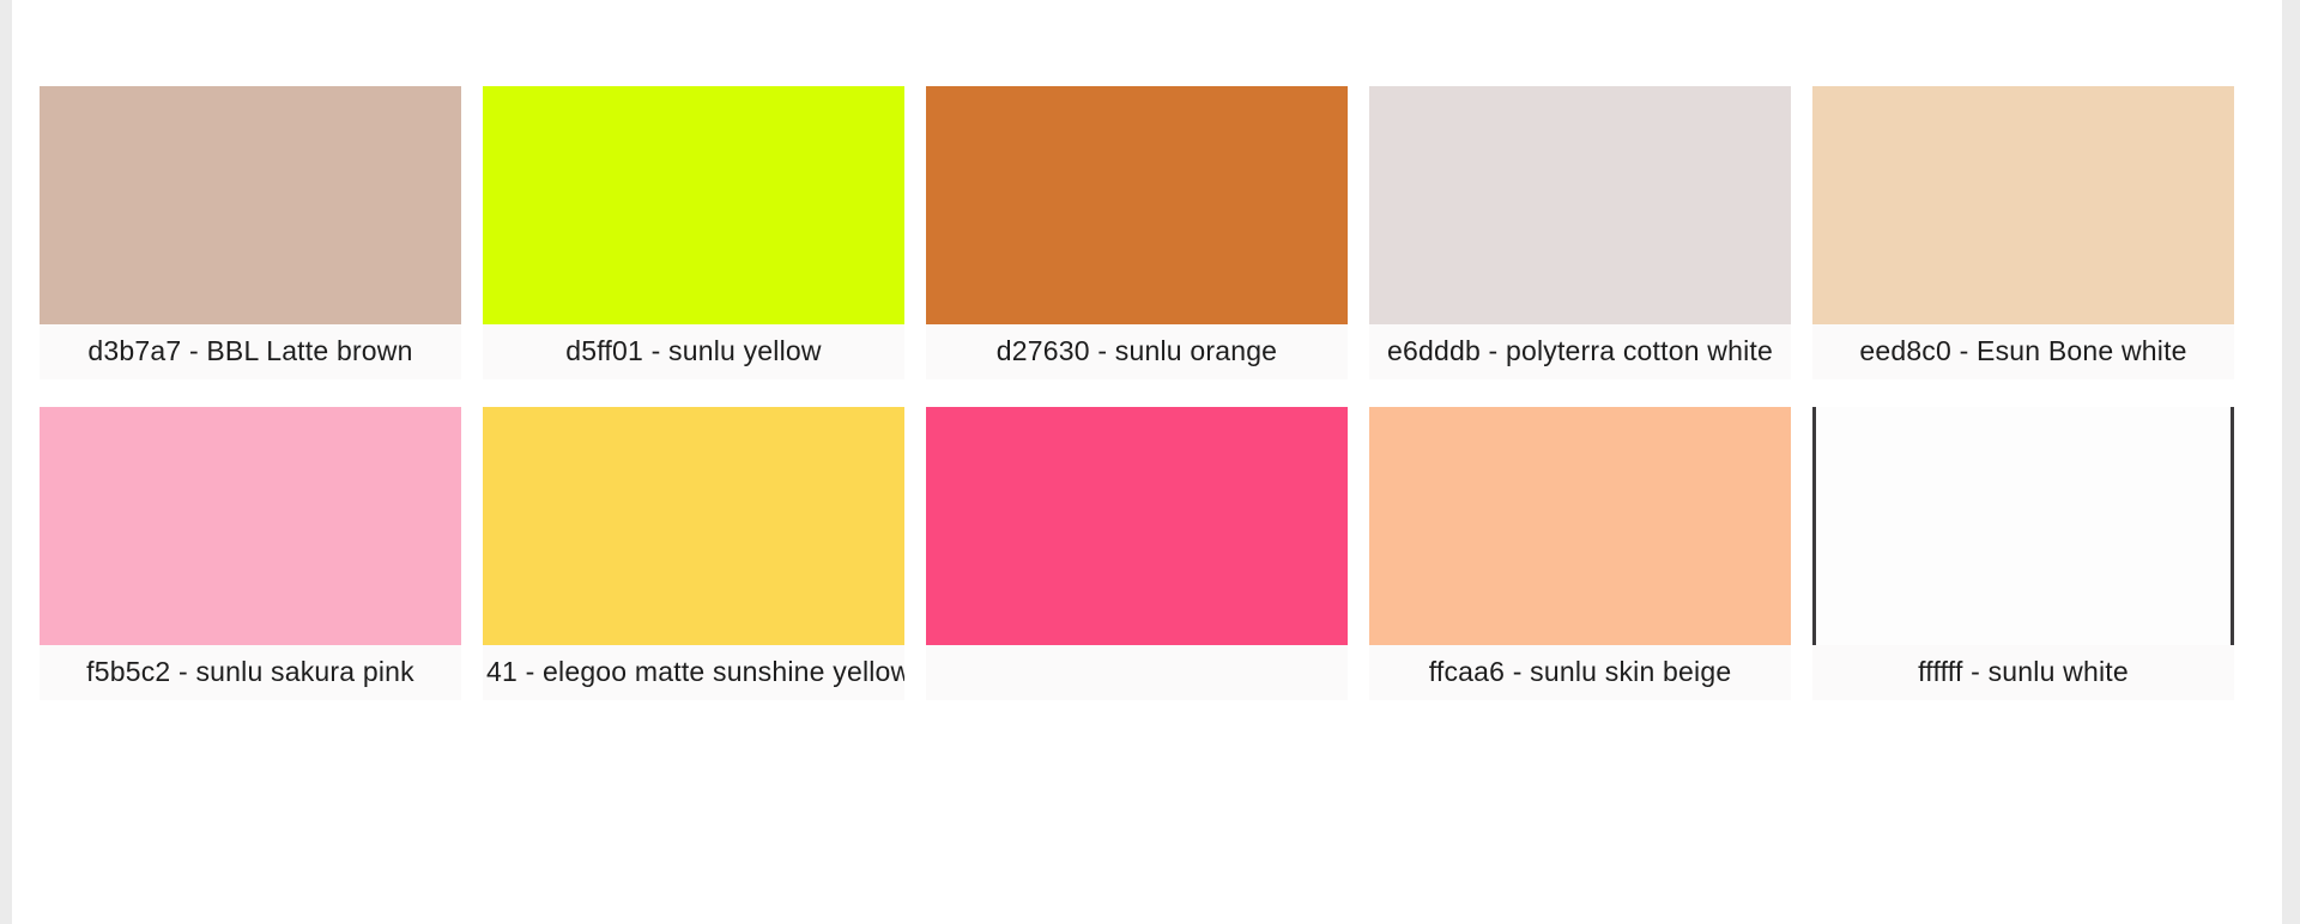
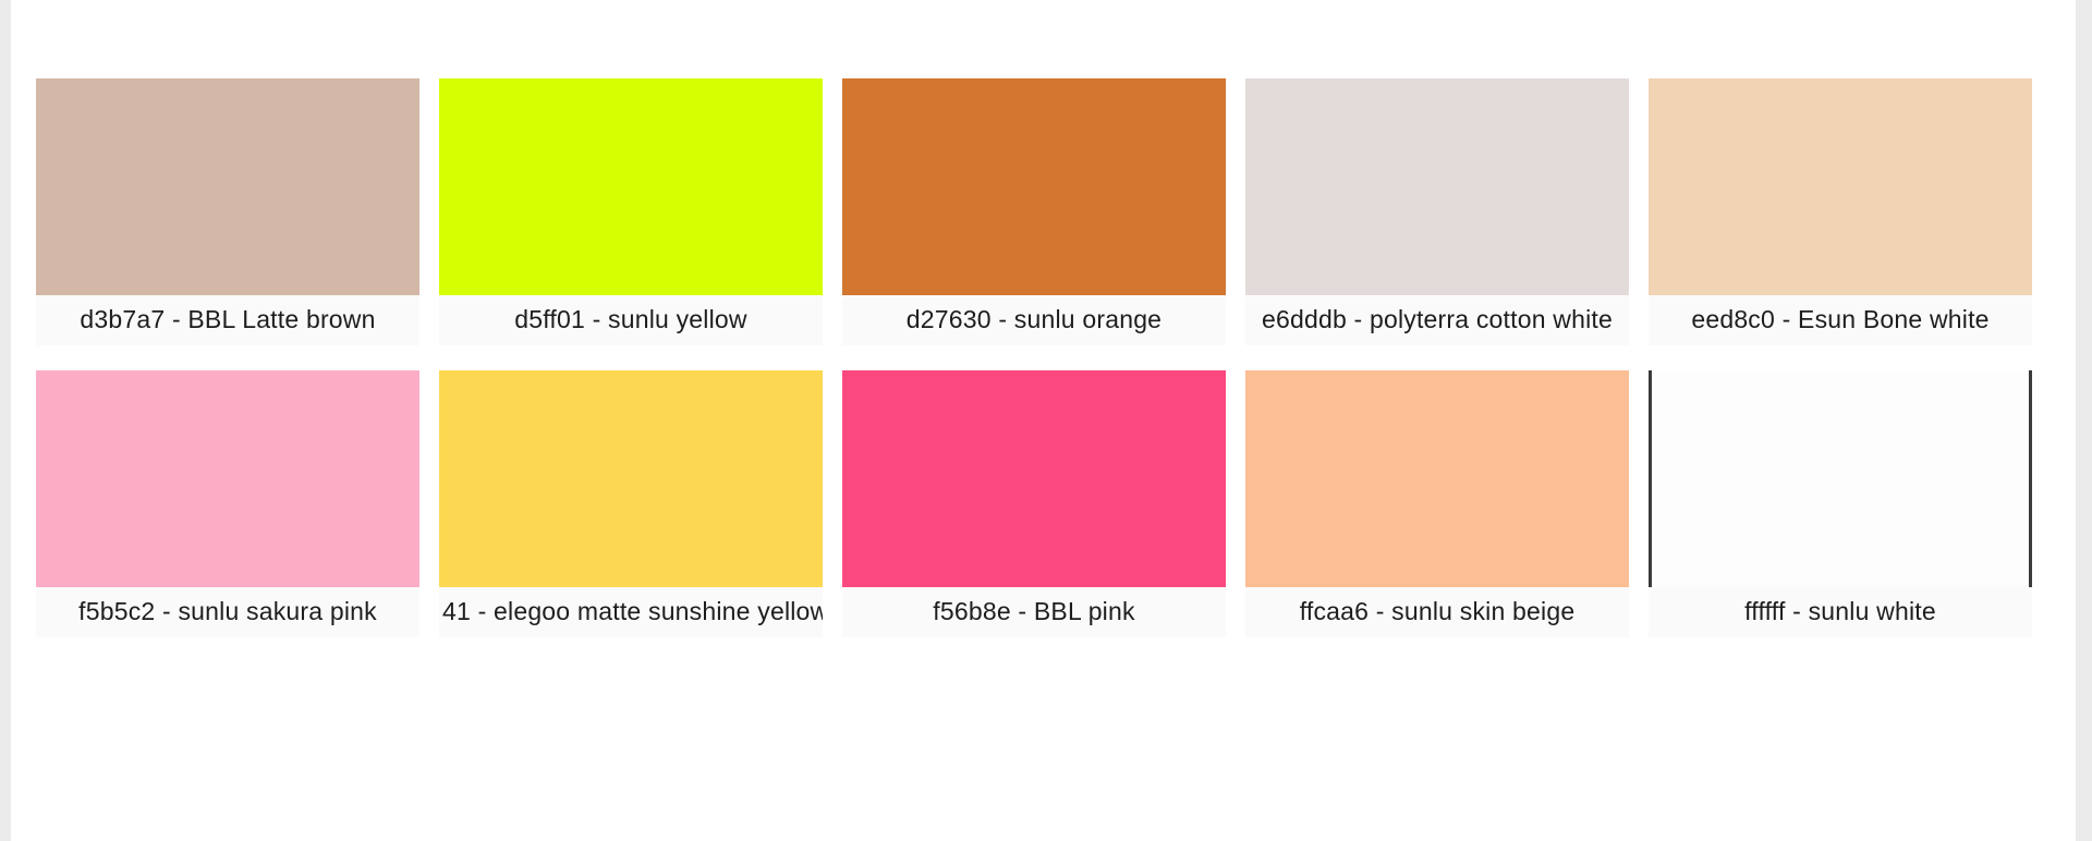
  d3b7a7 - BBL Latte brown
  d5ff01 - sunlu yellow
  d27630 - sunlu orange
  e6dddb - polyterra cotton white
  eed8c0 - Esun Bone white
  f5b5c2 - sunlu sakura pink
  41 - elegoo matte sunshine yellow
+ f56b8e - BBL pink
  ffcaa6 - sunlu skin beige
  ffffff - sunlu white
